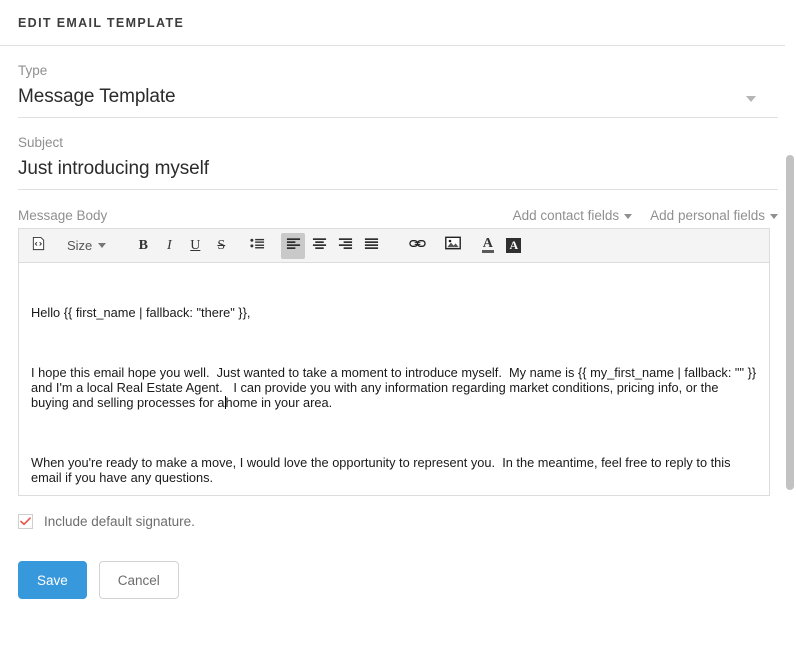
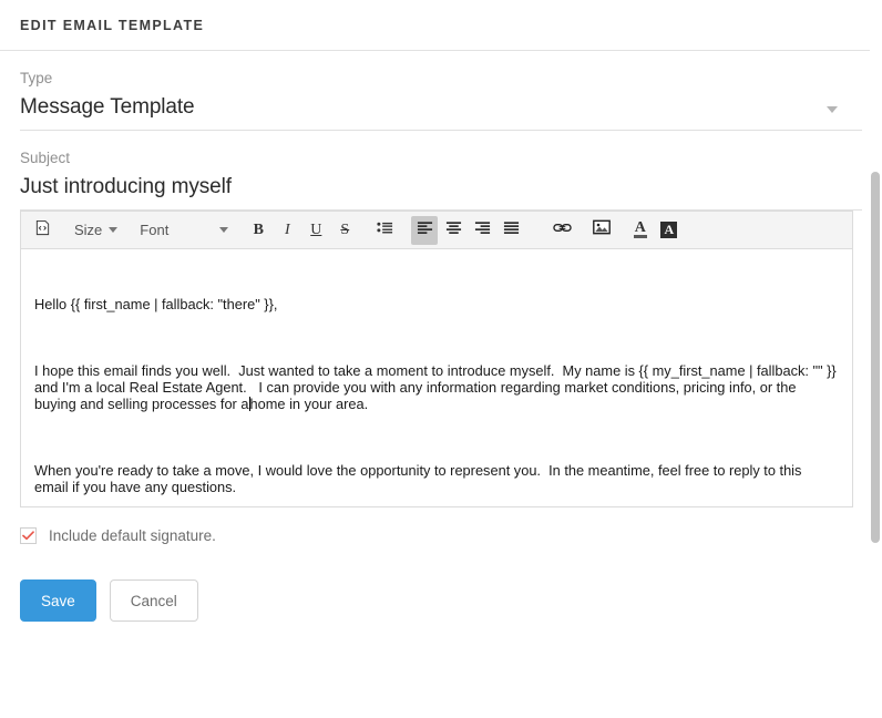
  EDIT EMAIL TEMPLATE
  Type
  Message Template
  Subject
  Just introducing myself
- Message Body
- Add contact fields
- Add personal fields
  Size
+ Font
  B
  I
  U
  S
  A
  A
  Hello {{ first_name | fallback: "there" }},
- I hope this email hope you well. Just wanted to take a moment to introduce myself. My name is {{ my_first_name | fallback: "" }} and I'm a local Real Estate Agent. I can provide you with any information regarding market conditions, pricing info, or the buying and selling processes for ahome in your area.
+ I hope this email finds you well. Just wanted to take a moment to introduce myself. My name is {{ my_first_name | fallback: "" }} and I'm a local Real Estate Agent. I can provide you with any information regarding market conditions, pricing info, or the buying and selling processes for ahome in your area.
- When you're ready to make a move, I would love the opportunity to represent you. In the meantime, feel free to reply to this email if you have any questions.
+ When you're ready to take a move, I would love the opportunity to represent you. In the meantime, feel free to reply to this email if you have any questions.
  Include default signature.
  Save
  Cancel
